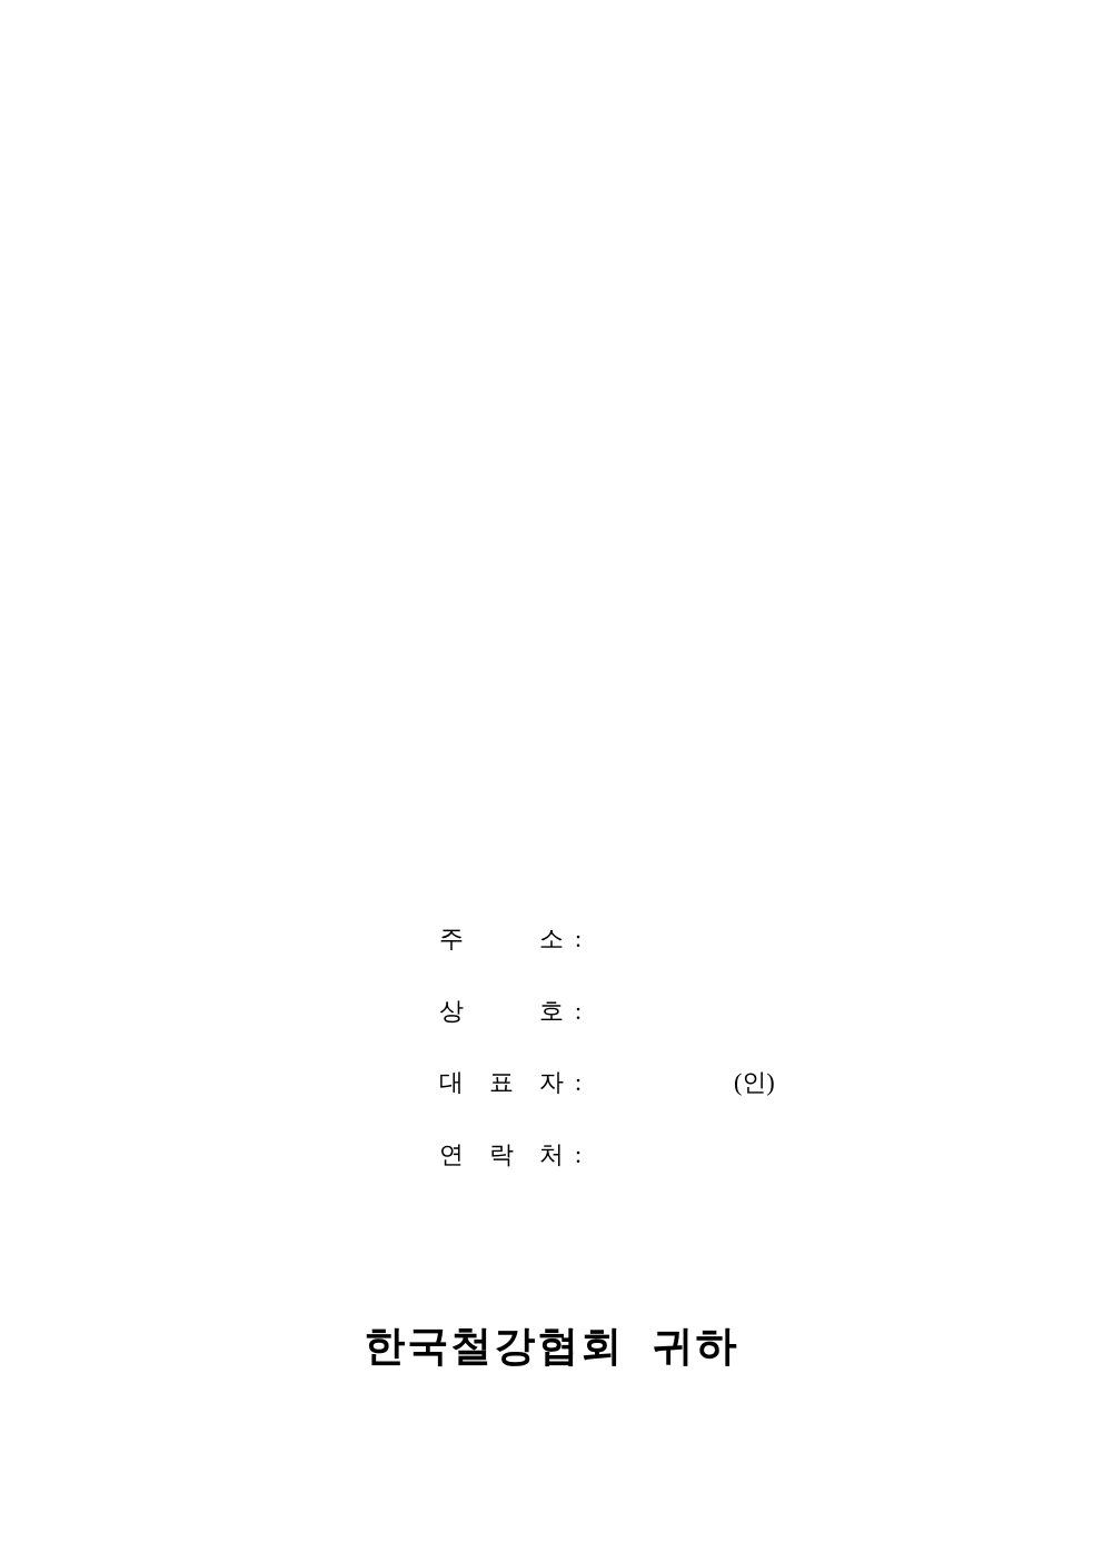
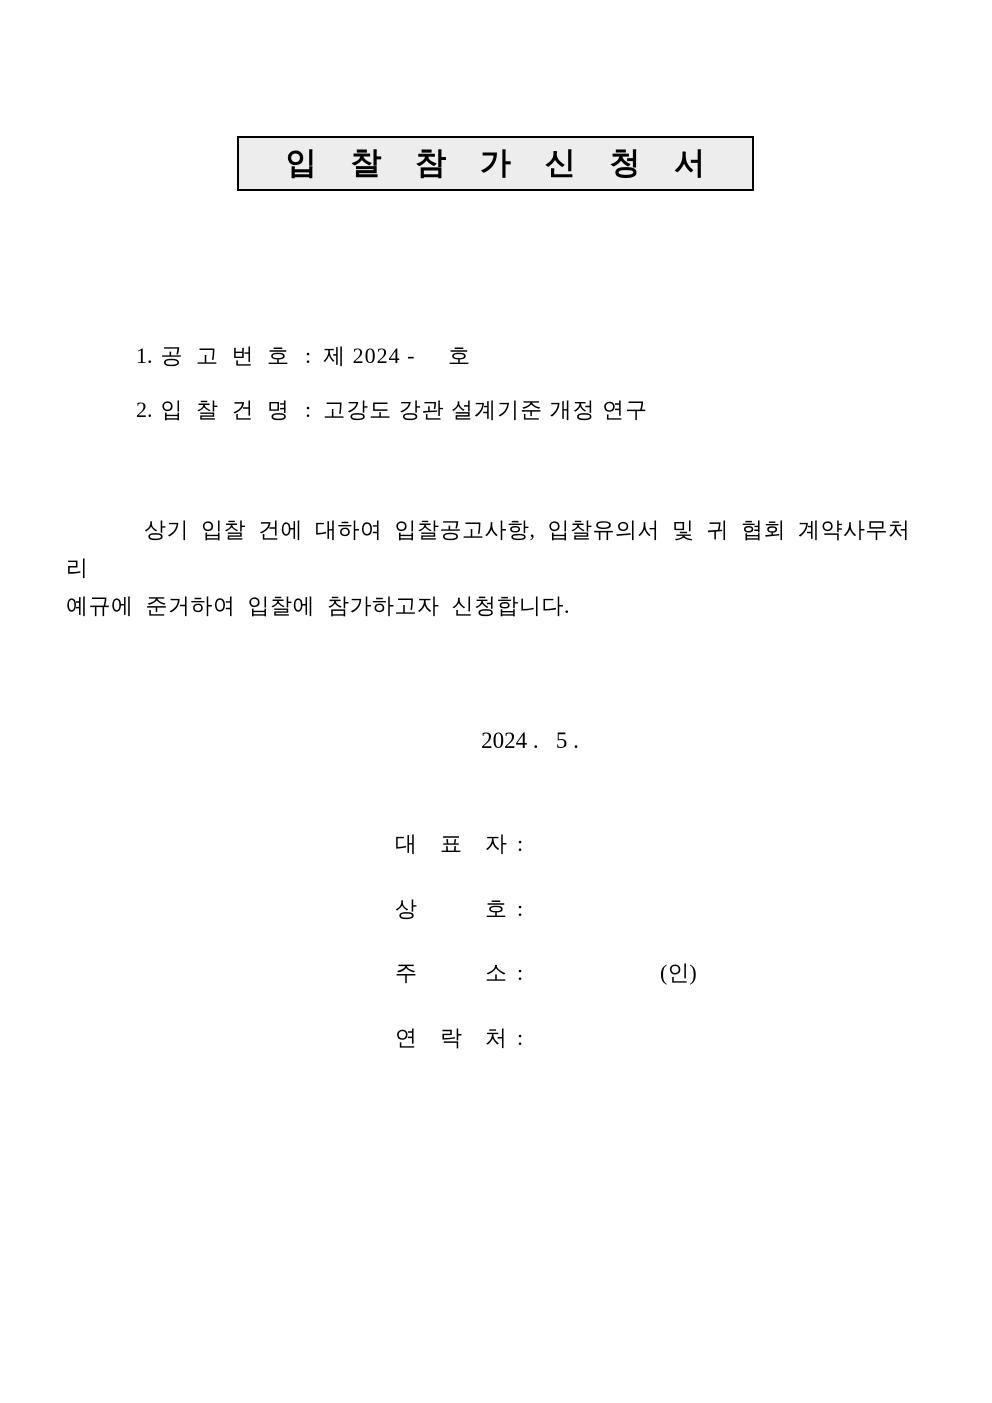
+ 입 찰 참 가 신 청 서
+ 1. 공 고 번 호 : 제 2024 - 호
+ 2. 입 찰 건 명 : 고강도 강관 설계기준 개정 연구
+ 상기 입찰 건에 대하여 입찰공고사항, 입찰유의서 및 귀 협회 계약사무처리
+ 예규에 준거하여 입찰에 참가하고자 신청합니다.
+ 2024 . 5 .
- 주 소 :
+ 대 표 자 :
  상 호 :
- 대 표 자 :
+ 주 소 :
  (인)
  연 락 처 :
- 한국철강협회 귀하
